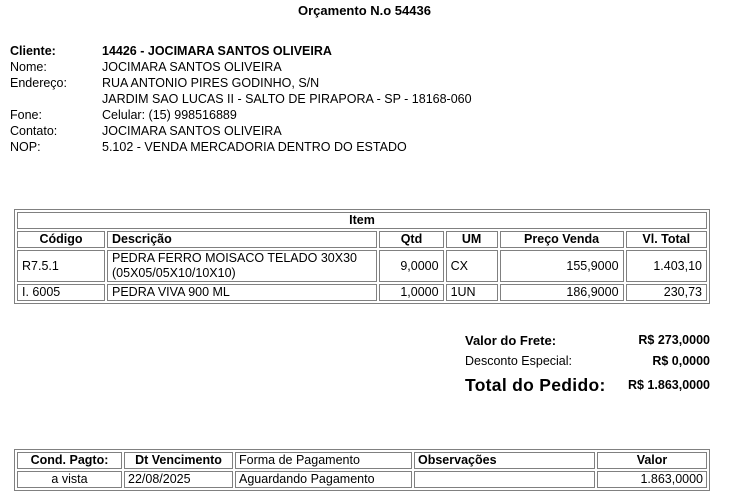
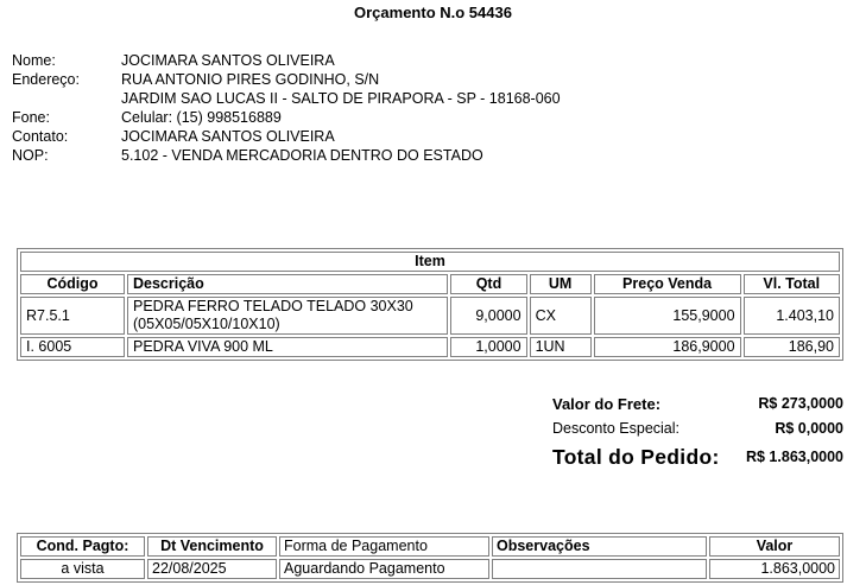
  Orçamento N.o 54436
- Cliente: 14426 - JOCIMARA SANTOS OLIVEIRA
  Nome: JOCIMARA SANTOS OLIVEIRA
  Endereço: RUA ANTONIO PIRES GODINHO, S/N
  JARDIM SAO LUCAS II - SALTO DE PIRAPORA - SP - 18168-060
  Fone: Celular: (15) 998516889
  Contato: JOCIMARA SANTOS OLIVEIRA
  NOP: 5.102 - VENDA MERCADORIA DENTRO DO ESTADO
  Item
  Código	Descrição	Qtd	UM	Preço Venda	Vl. Total
- R7.5.1	PEDRA FERRO MOISACO TELADO 30X30 (05X05/05X10/10X10)	9,0000	CX	155,9000	1.403,10
+ R7.5.1	PEDRA FERRO TELADO TELADO 30X30 (05X05/05X10/10X10)	9,0000	CX	155,9000	1.403,10
- I. 6005	PEDRA VIVA 900 ML	1,0000	1UN	186,9000	230,73
+ I. 6005	PEDRA VIVA 900 ML	1,0000	1UN	186,9000	186,90
  Valor do Frete:
  R$ 273,0000
  Desconto Especial:
  R$ 0,0000
  Total do Pedido:
  R$ 1.863,0000
  Cond. Pagto:	Dt Vencimento	Forma de Pagamento	Observações	Valor
  a vista	22/08/2025	Aguardando Pagamento		1.863,0000
